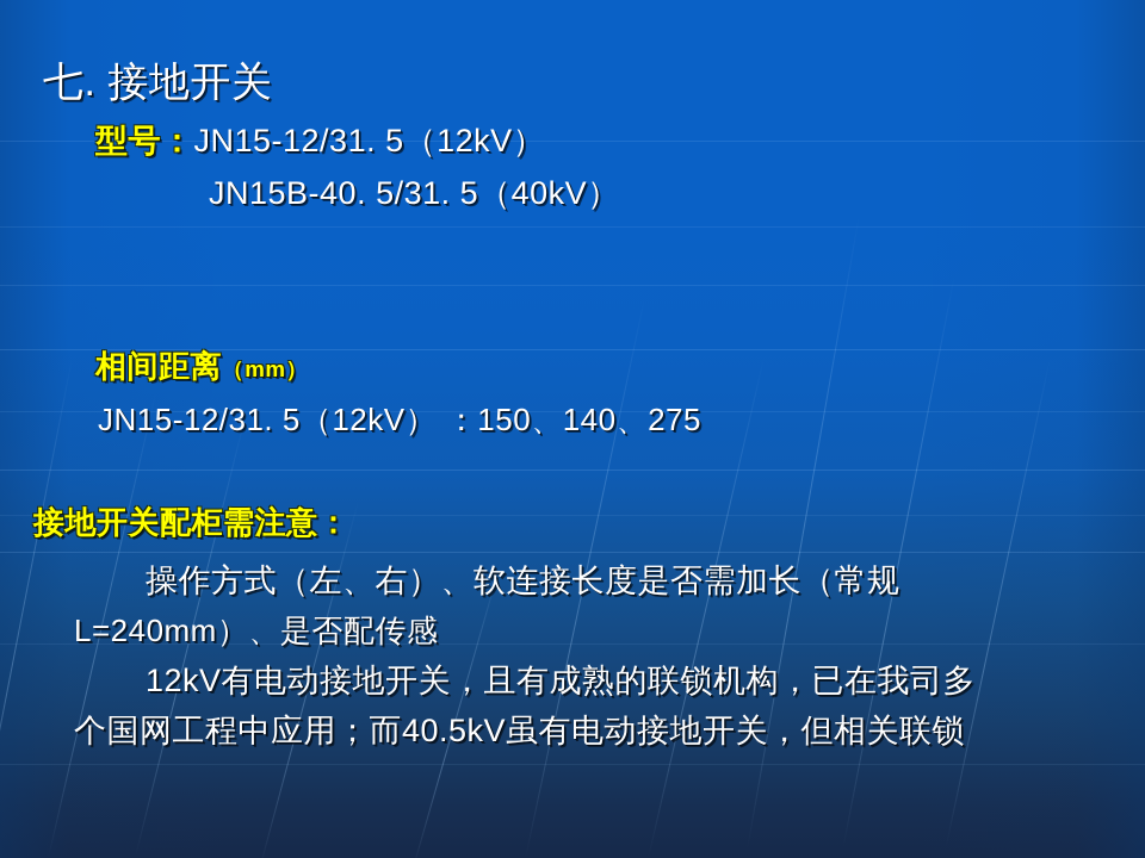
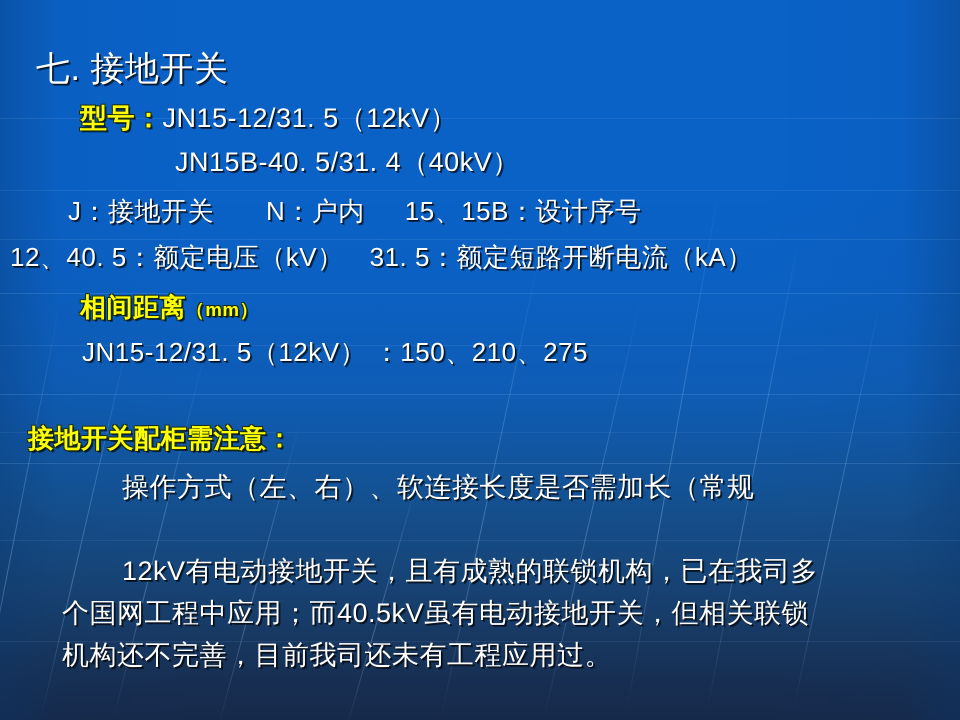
  七. 接地开关
  型号：JN15-12/31. 5（12kV）
- JN15B-40. 5/31. 5（40kV）
+ JN15B-40. 5/31. 4（40kV）
+ J：接地开关 N：户内 15、15B：设计序号
+ 12、40. 5：额定电压（kV） 31. 5：额定短路开断电流（kA）
  相间距离（mm）
- JN15-12/31. 5（12kV） ：150、140、275
+ JN15-12/31. 5（12kV） ：150、210、275
  接地开关配柜需注意：
  操作方式（左、右）、软连接长度是否需加长（常规
- L=240mm）、是否配传感
  12kV有电动接地开关，且有成熟的联锁机构，已在我司多
  个国网工程中应用；而40.5kV虽有电动接地开关，但相关联锁
+ 机构还不完善，目前我司还未有工程应用过。
